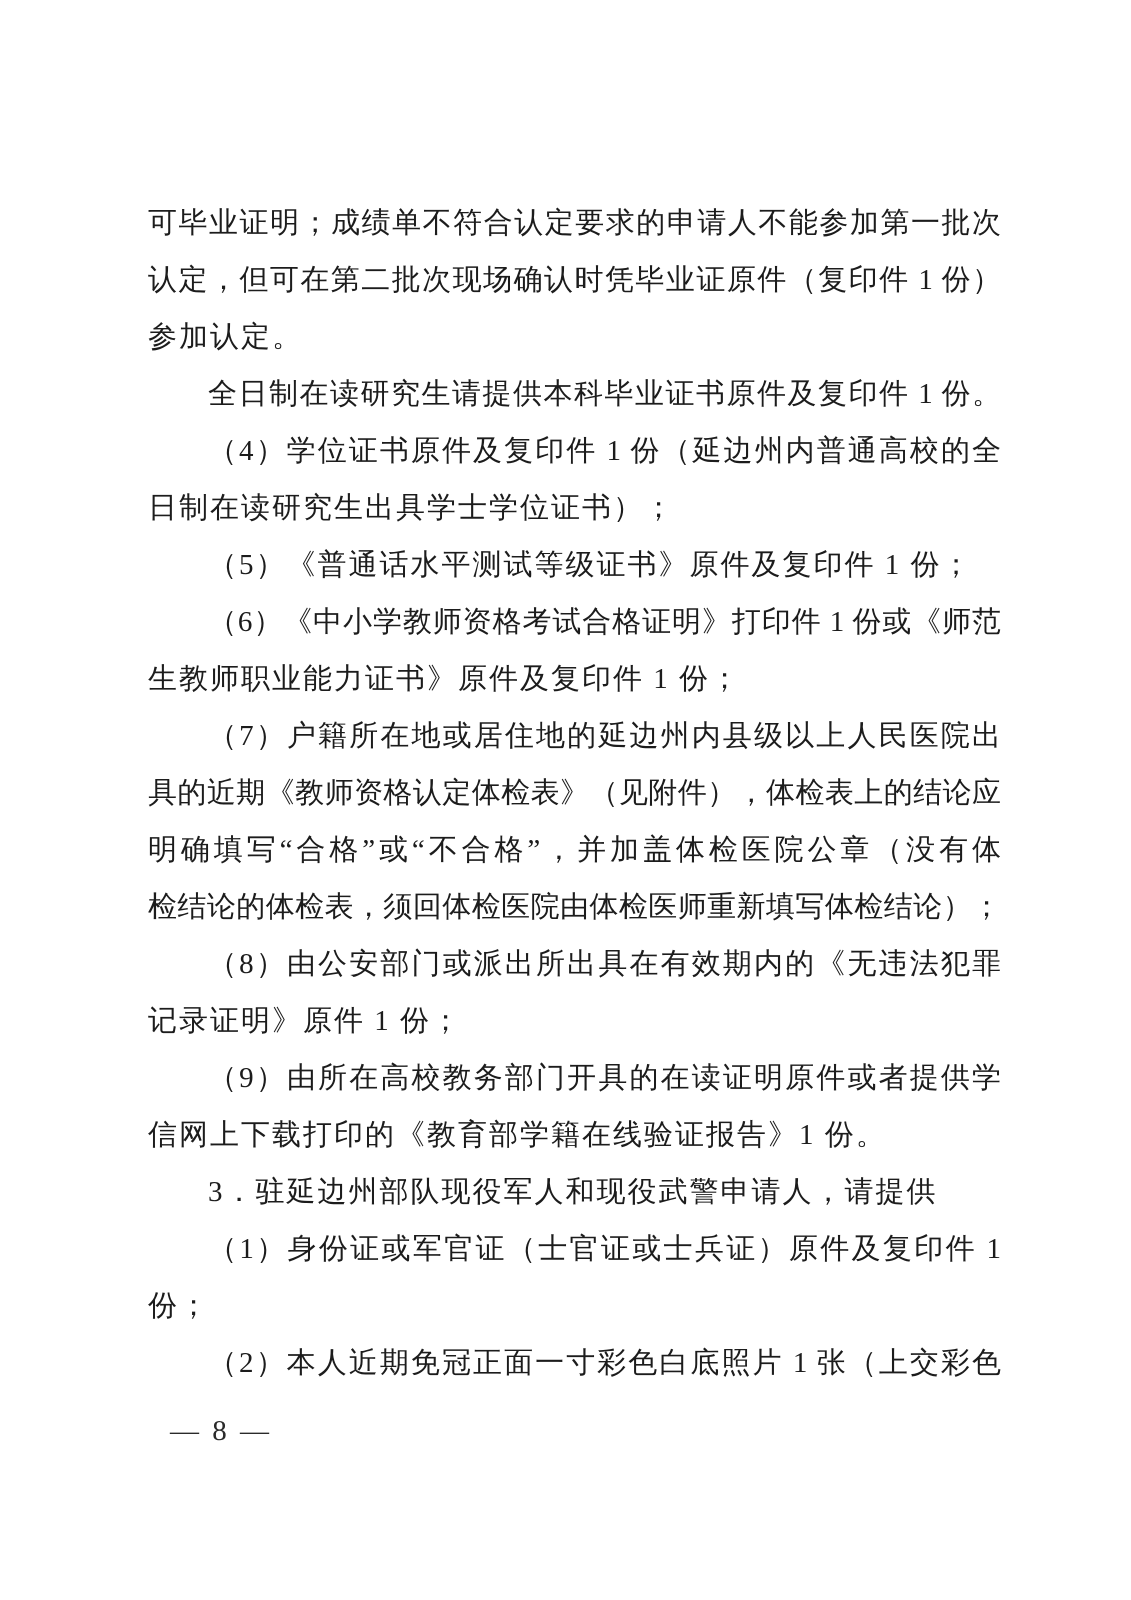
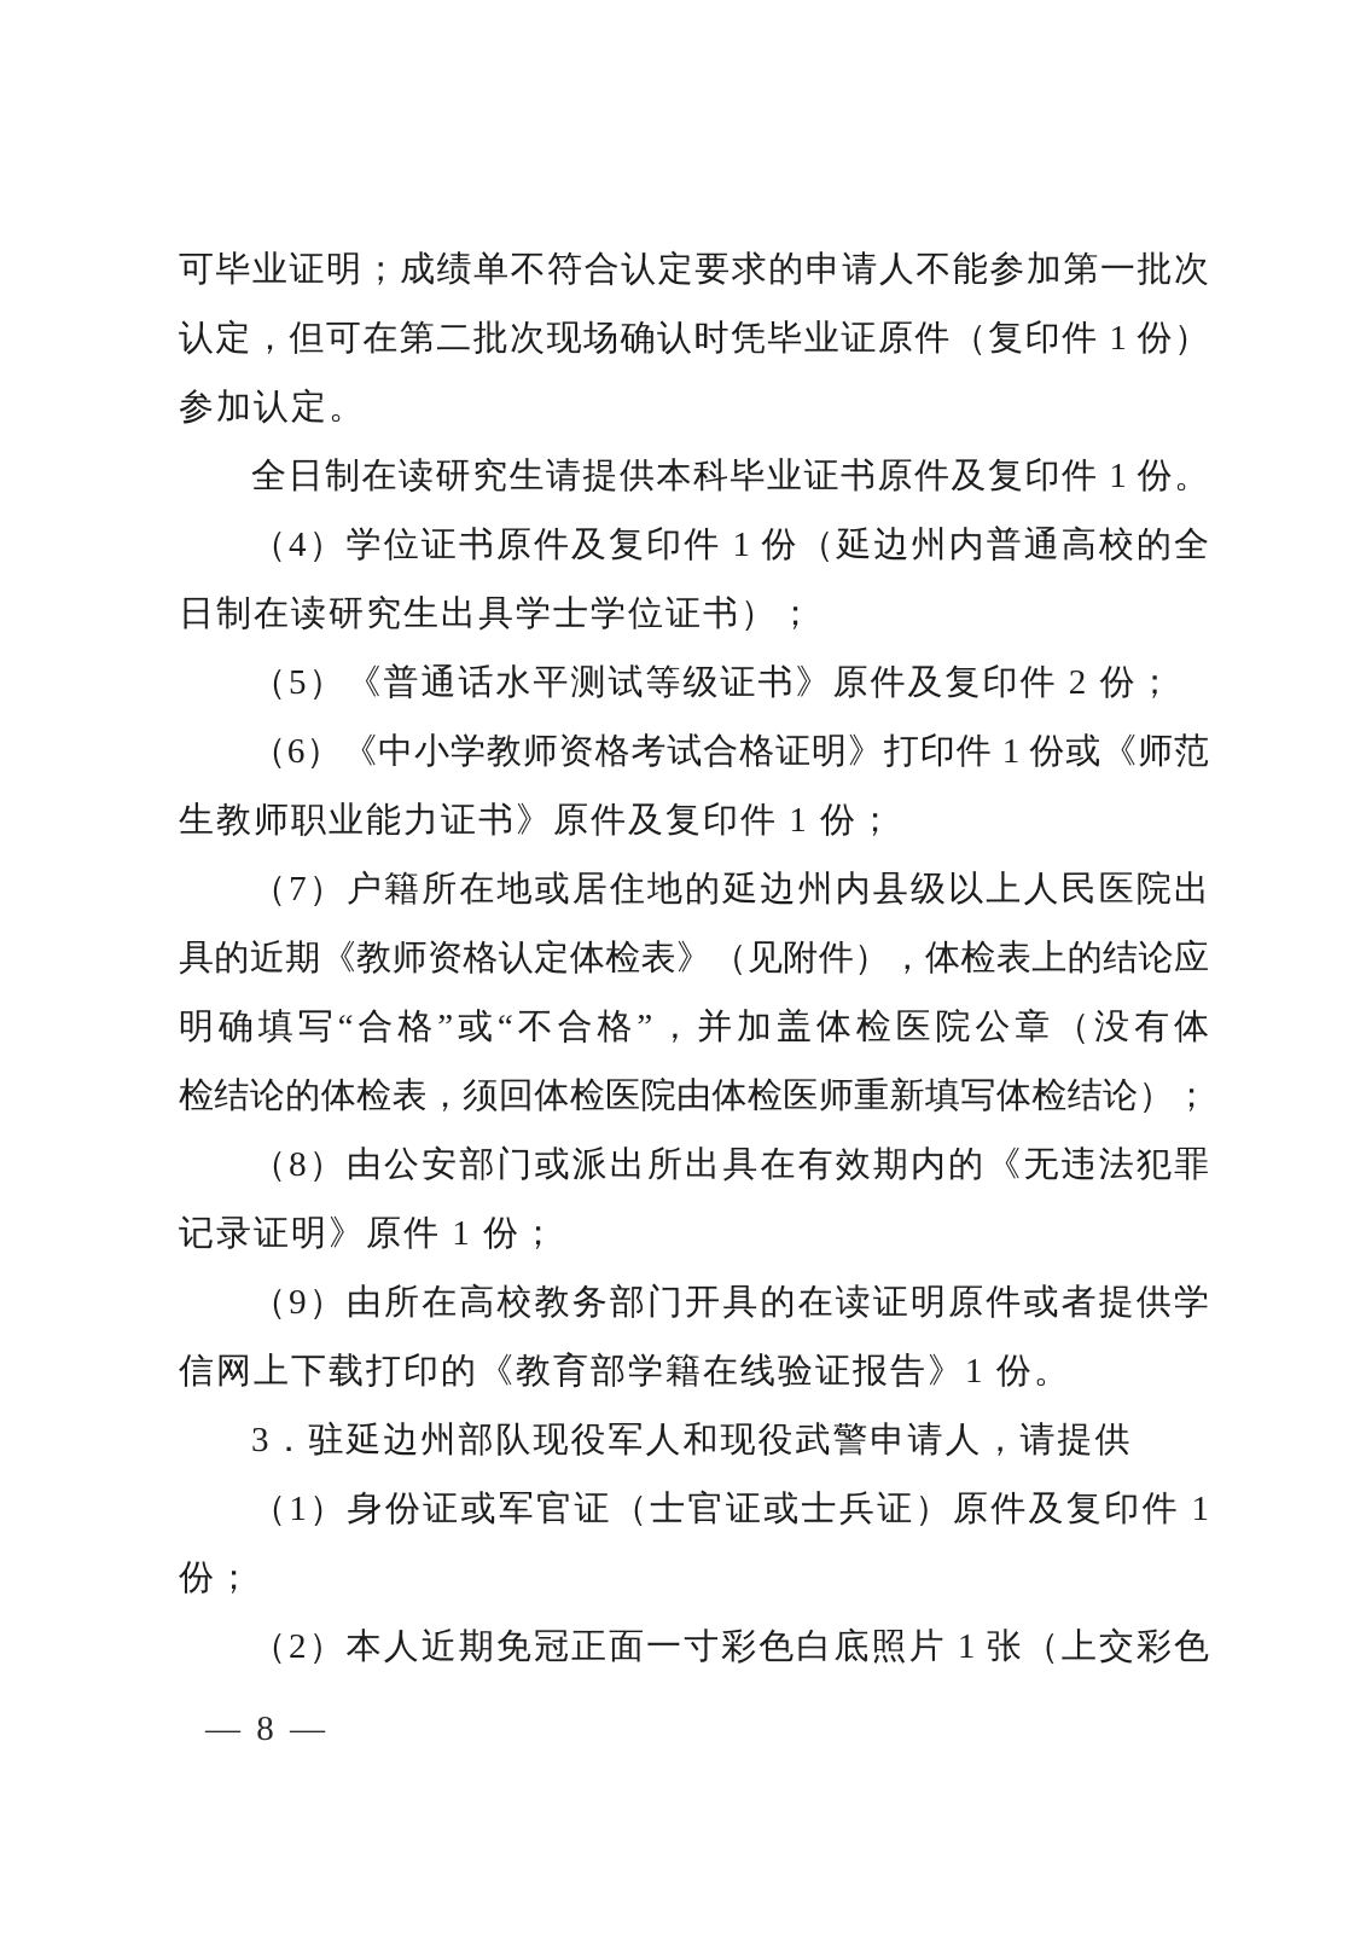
  可毕业证明；成绩单不符合认定要求的申请人不能参加第一批次
  认定，但可在第二批次现场确认时凭毕业证原件（复印件 1 份）
  参加认定。
  全日制在读研究生请提供本科毕业证书原件及复印件 1 份。
  （4）学位证书原件及复印件 1 份（延边州内普通高校的全
  日制在读研究生出具学士学位证书）；
- （5）《普通话水平测试等级证书》原件及复印件 1 份；
+ （5）《普通话水平测试等级证书》原件及复印件 2 份；
  （6）《中小学教师资格考试合格证明》打印件 1 份或《师范
  生教师职业能力证书》原件及复印件 1 份；
  （7）户籍所在地或居住地的延边州内县级以上人民医院出
  具的近期《教师资格认定体检表》（见附件），体检表上的结论应
  明确填写“合格”或“不合格”，并加盖体检医院公章（没有体
  检结论的体检表，须回体检医院由体检医师重新填写体检结论）；
  （8）由公安部门或派出所出具在有效期内的《无违法犯罪
  记录证明》原件 1 份；
  （9）由所在高校教务部门开具的在读证明原件或者提供学
  信网上下载打印的《教育部学籍在线验证报告》1 份。
  3．驻延边州部队现役军人和现役武警申请人，请提供
  （1）身份证或军官证（士官证或士兵证）原件及复印件 1
  份；
  （2）本人近期免冠正面一寸彩色白底照片 1 张（上交彩色
  — 8 —
